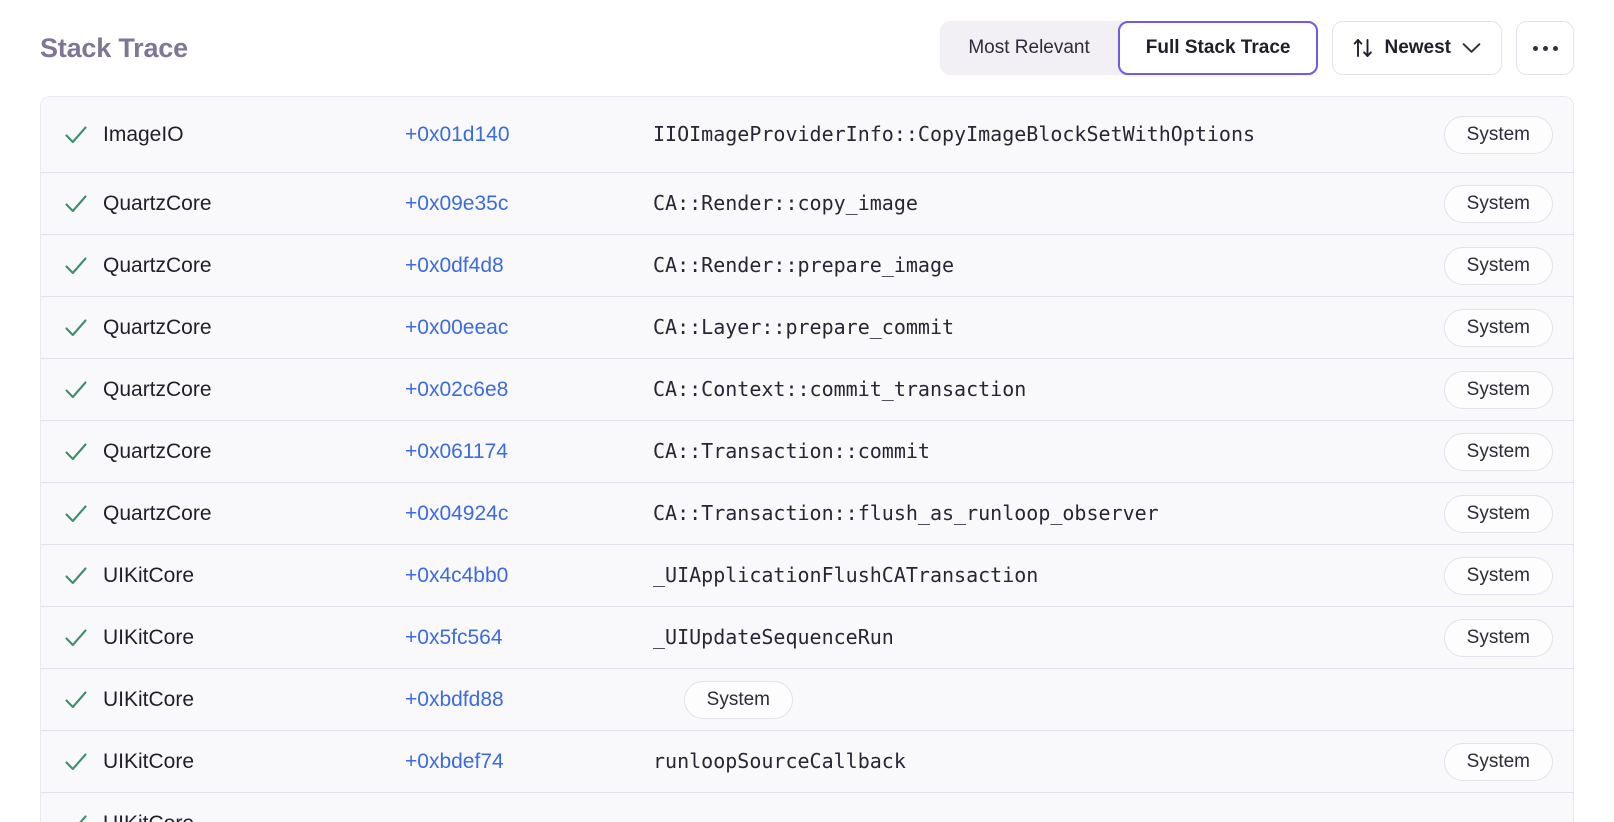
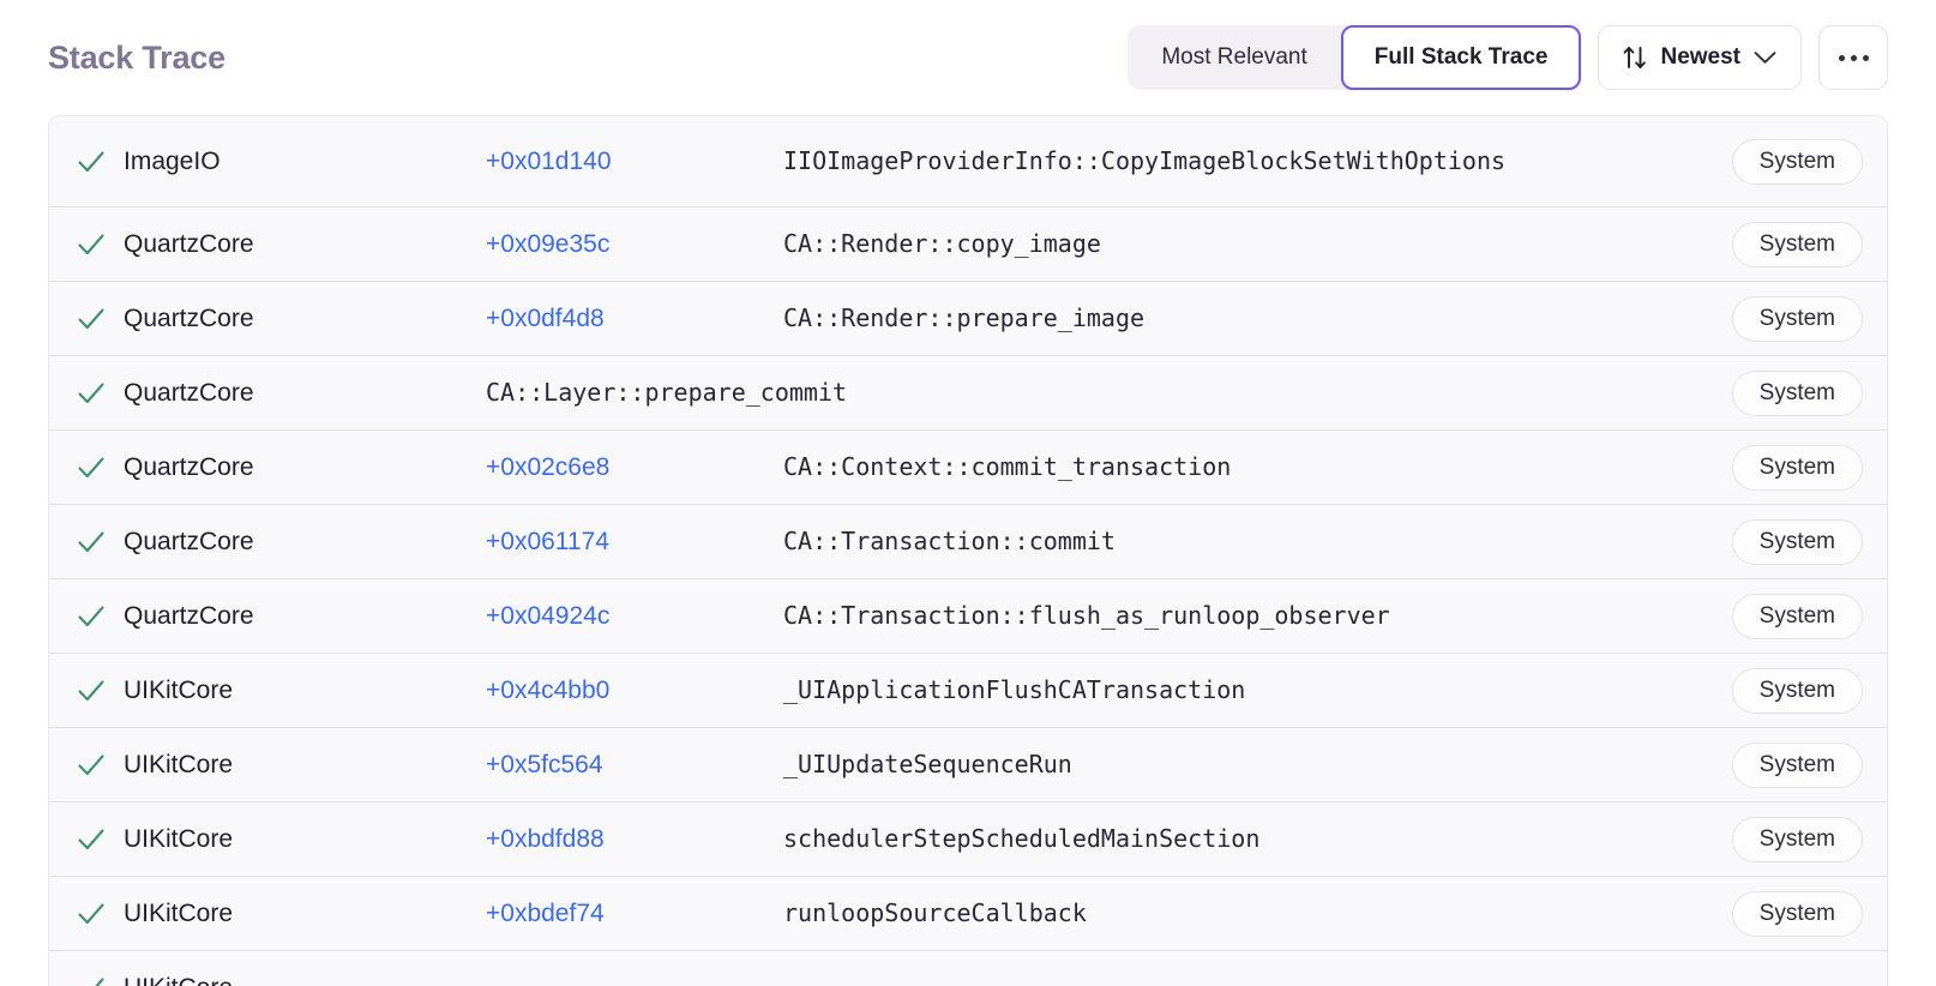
  Stack Trace
  Most Relevant
  Full Stack Trace
  Newest
  ImageIO
  +0x01d140
  IIOImageProviderInfo::CopyImageBlockSetWithOptions
  System
  QuartzCore
  +0x09e35c
  CA::Render::copy_image
  System
  QuartzCore
  +0x0df4d8
  CA::Render::prepare_image
  System
  QuartzCore
- +0x00eeac
  CA::Layer::prepare_commit
  System
  QuartzCore
  +0x02c6e8
  CA::Context::commit_transaction
  System
  QuartzCore
  +0x061174
  CA::Transaction::commit
  System
  QuartzCore
  +0x04924c
  CA::Transaction::flush_as_runloop_observer
  System
  UIKitCore
  +0x4c4bb0
  _UIApplicationFlushCATransaction
  System
  UIKitCore
  +0x5fc564
  _UIUpdateSequenceRun
  System
  UIKitCore
  +0xbdfd88
+ schedulerStepScheduledMainSection
  System
  UIKitCore
  +0xbdef74
  runloopSourceCallback
  System
